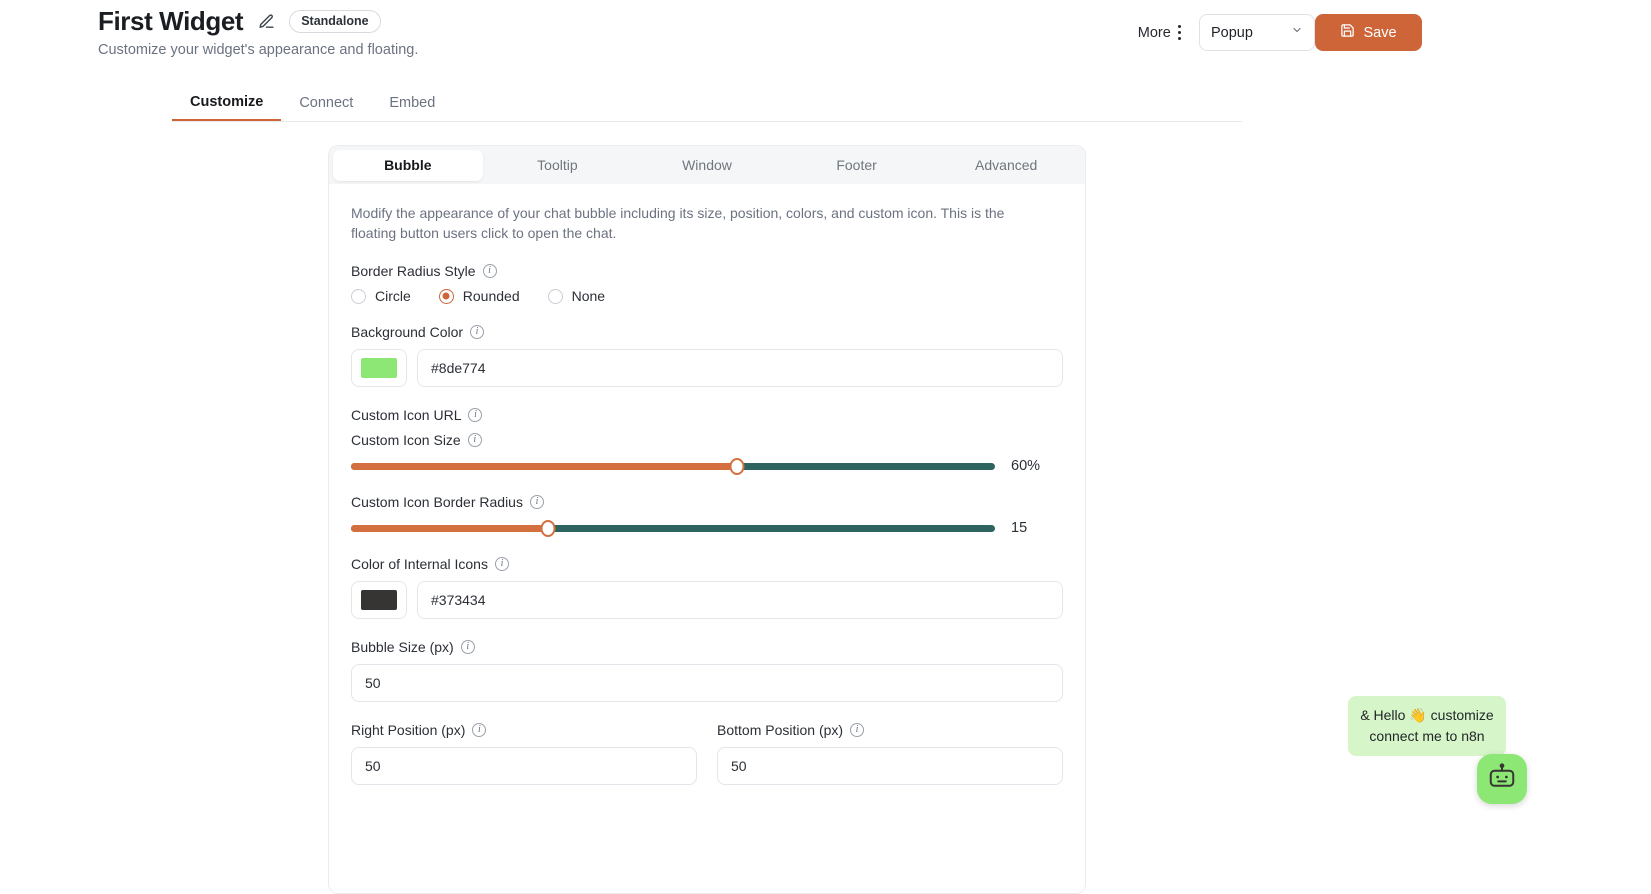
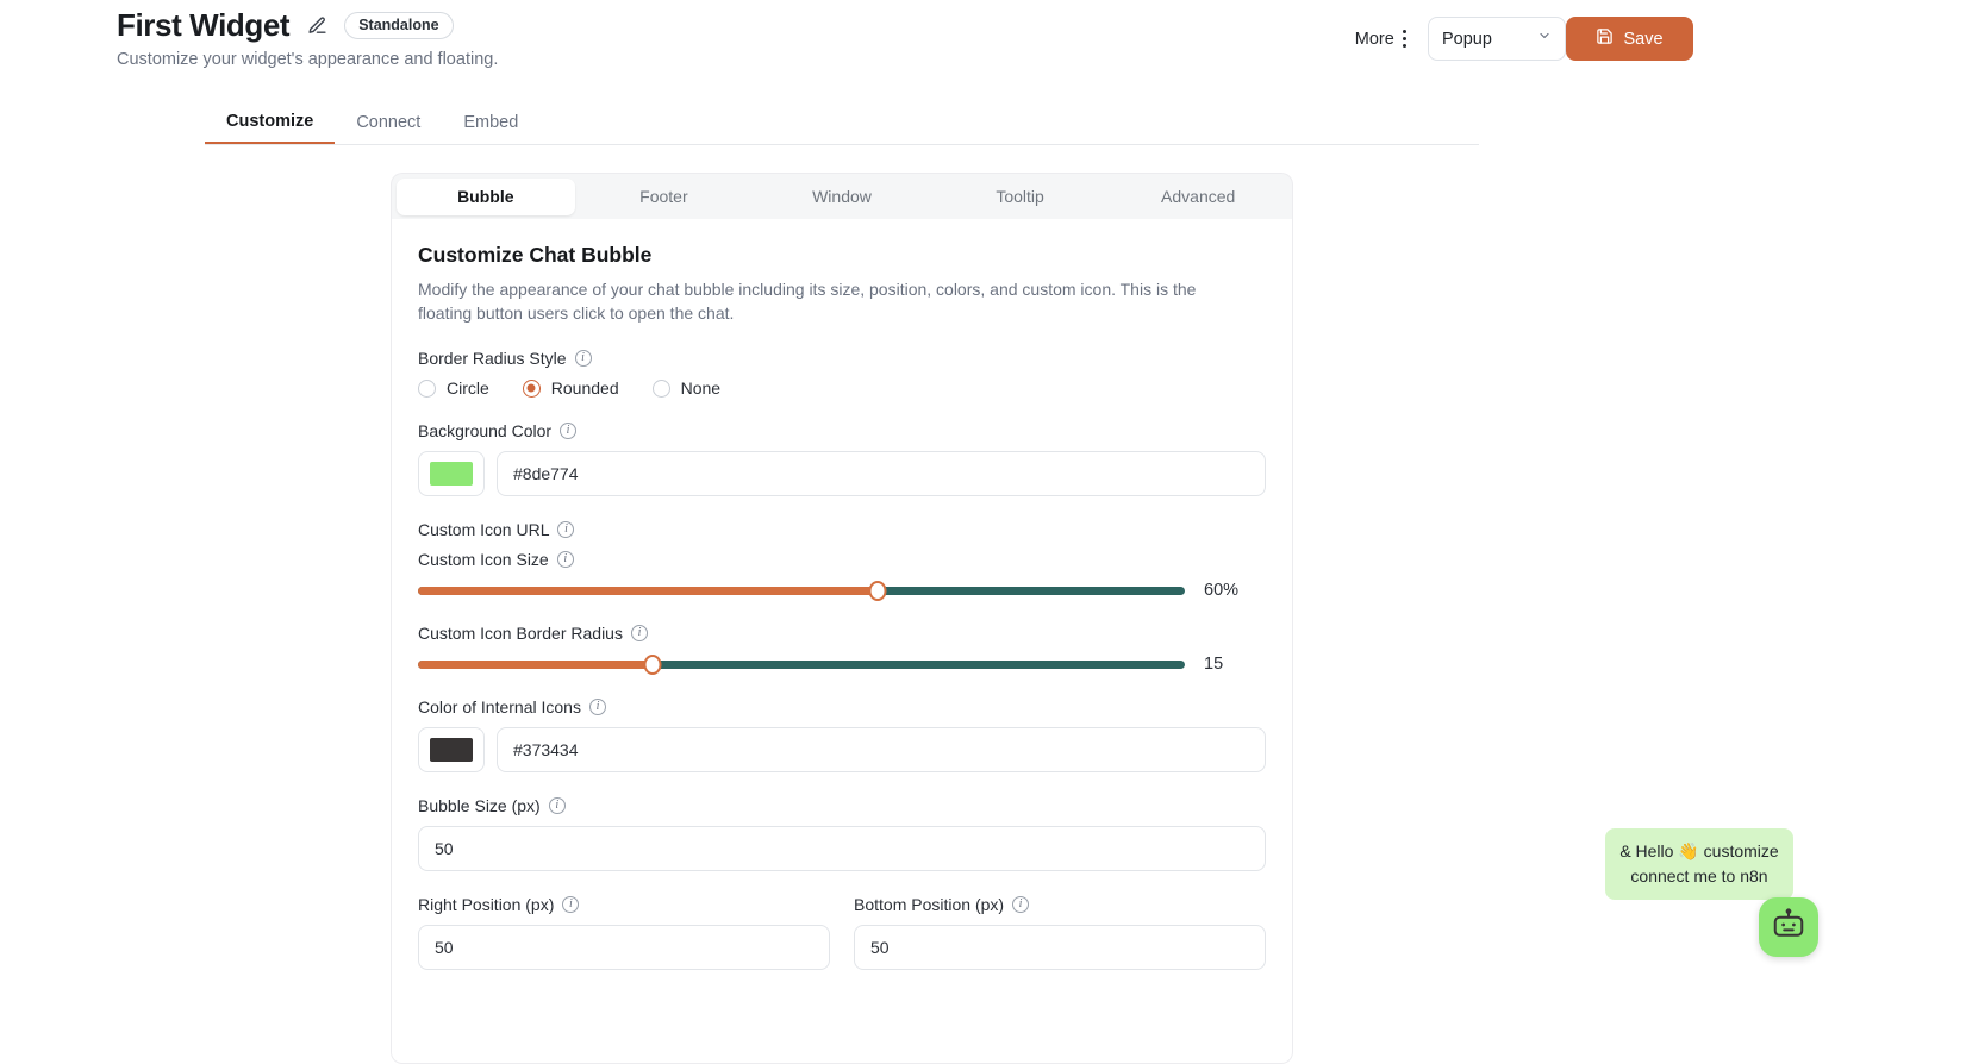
  First Widget
  Standalone
  Customize your widget's appearance and floating.
  More
  Popup
  Save
  Customize
  Connect
  Embed
  Bubble
- Tooltip
+ Footer
  Window
- Footer
+ Tooltip
  Advanced
+ Customize Chat Bubble
  Modify the appearance of your chat bubble including its size, position, colors, and custom icon. This is the floating button users click to open the chat.
  Border Radius Style
  i
  Circle
  Rounded
  None
  Background Color
  i
  #8de774
  Custom Icon URL
  i
  Custom Icon Size
  i
  60%
  Custom Icon Border Radius
  i
  15
  Color of Internal Icons
  i
  #373434
  Bubble Size (px)
  i
  50
  Right Position (px)
  i
  50
  Bottom Position (px)
  i
  50
  & Hello 👋 customize
  connect me to n8n
